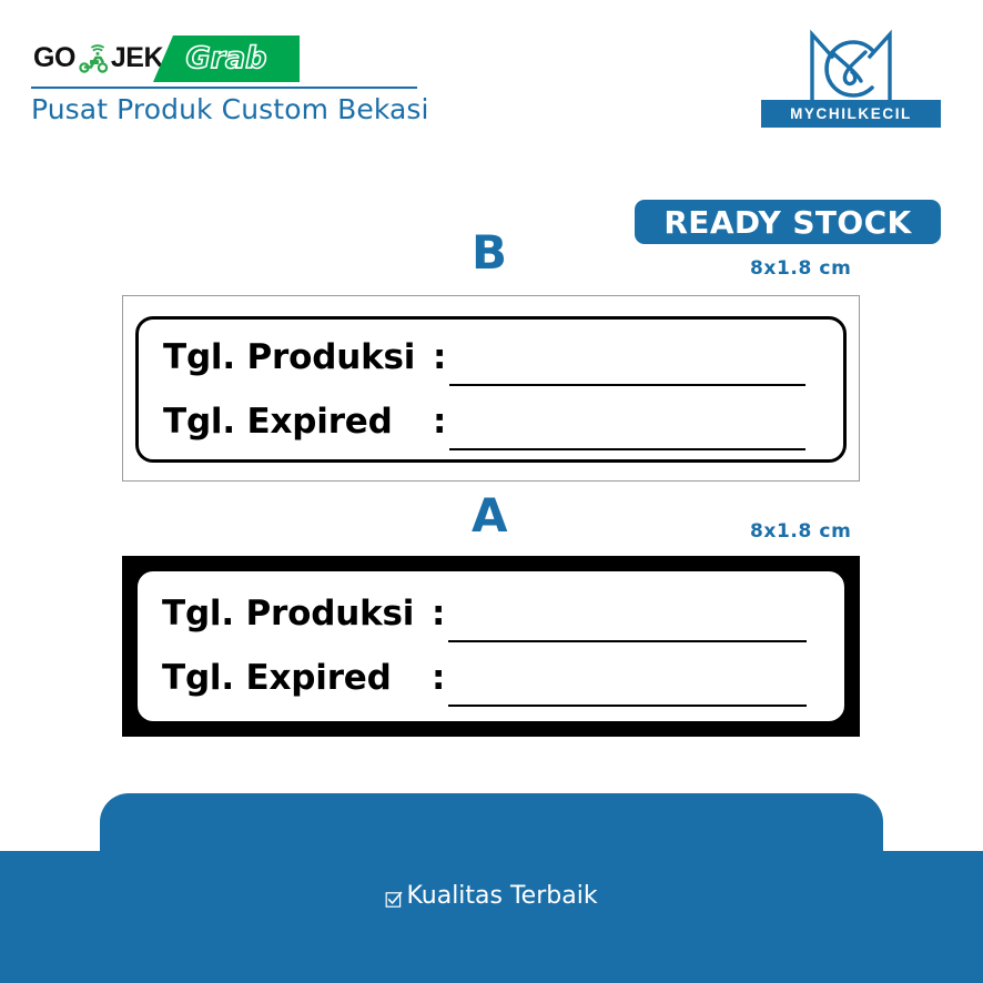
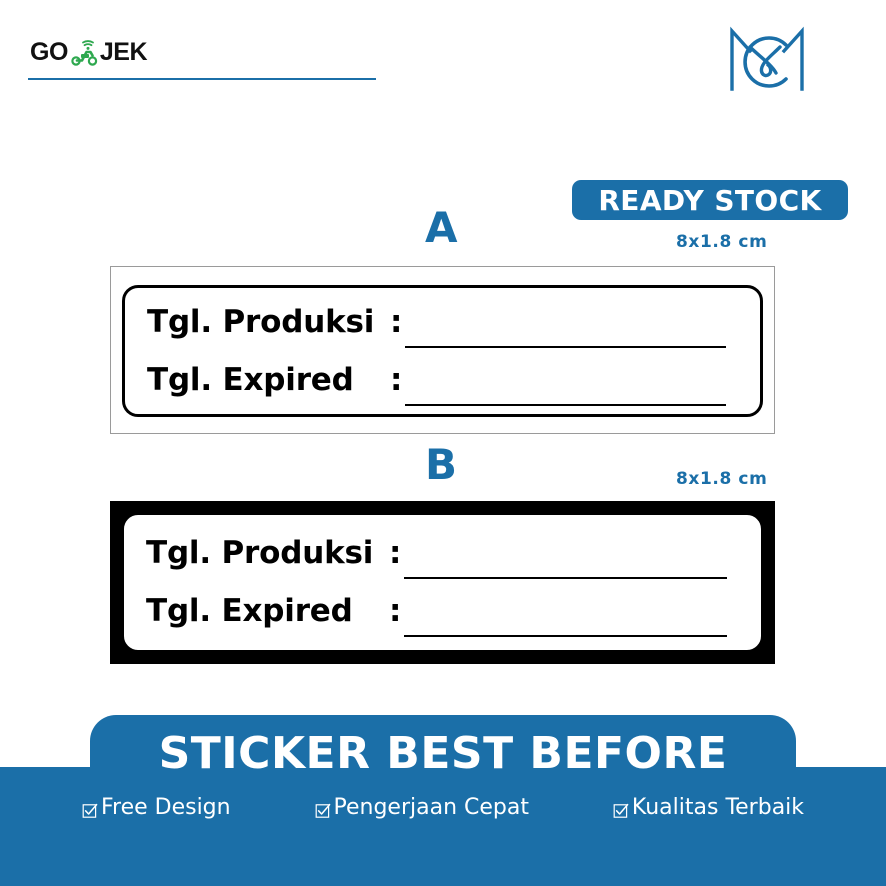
  GO
  JEK
- Grab
- Pusat Produk Custom Bekasi
- MYCHILKECIL
  READY STOCK
- B
+ A
  8x1.8 cm
  Tgl. Produksi
  :
  Tgl. Expired
  :
- A
+ B
  8x1.8 cm
  Tgl. Produksi
  :
  Tgl. Expired
  :
+ STICKER BEST BEFORE
+ Free Design
+ Pengerjaan Cepat
  Kualitas Terbaik
